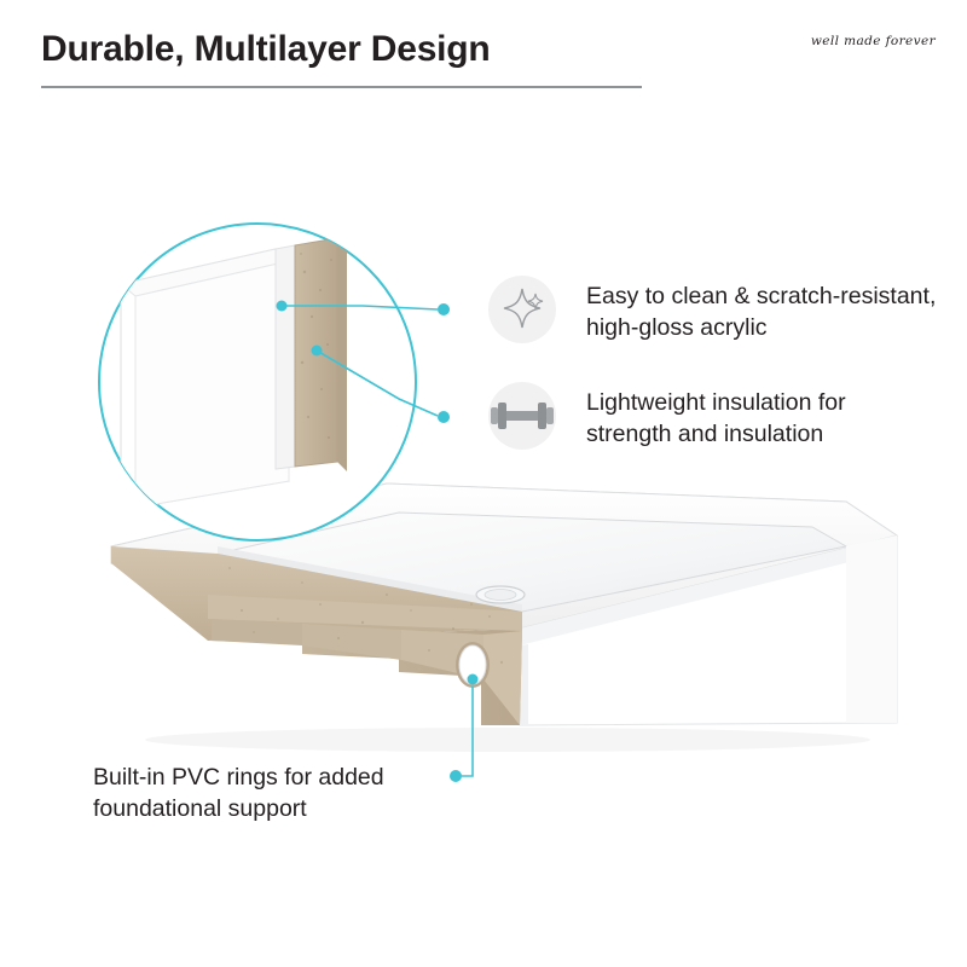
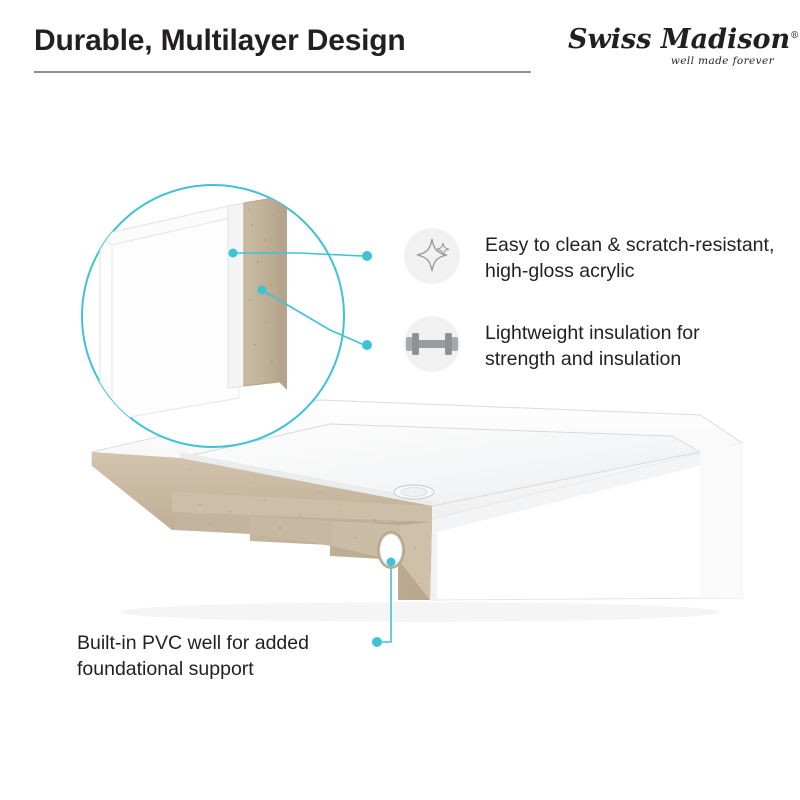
  Durable, Multilayer Design
+ Swiss Madison®
  well made forever
  Easy to clean & scratch-resistant, high-gloss acrylic
  Lightweight insulation for strength and insulation
- Built-in PVC rings for added foundational support
+ Built-in PVC well for added foundational support
